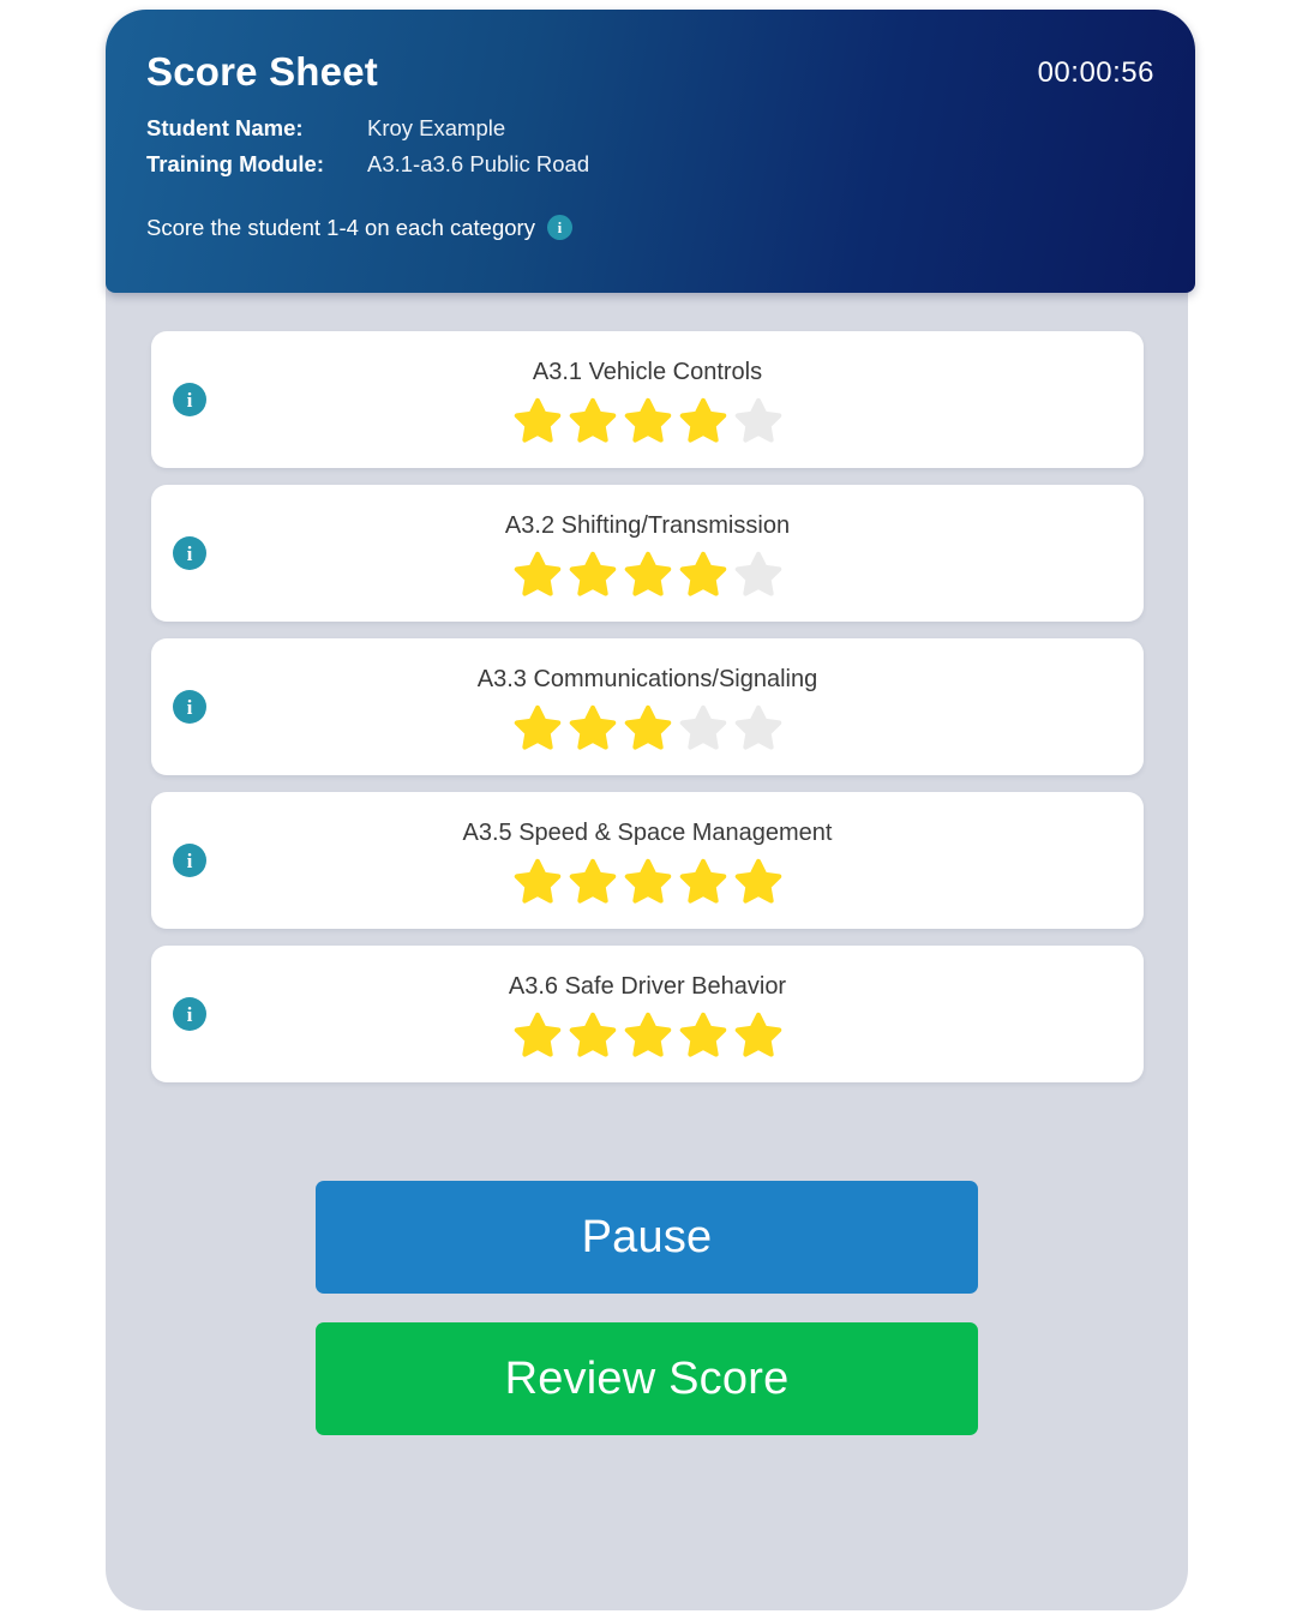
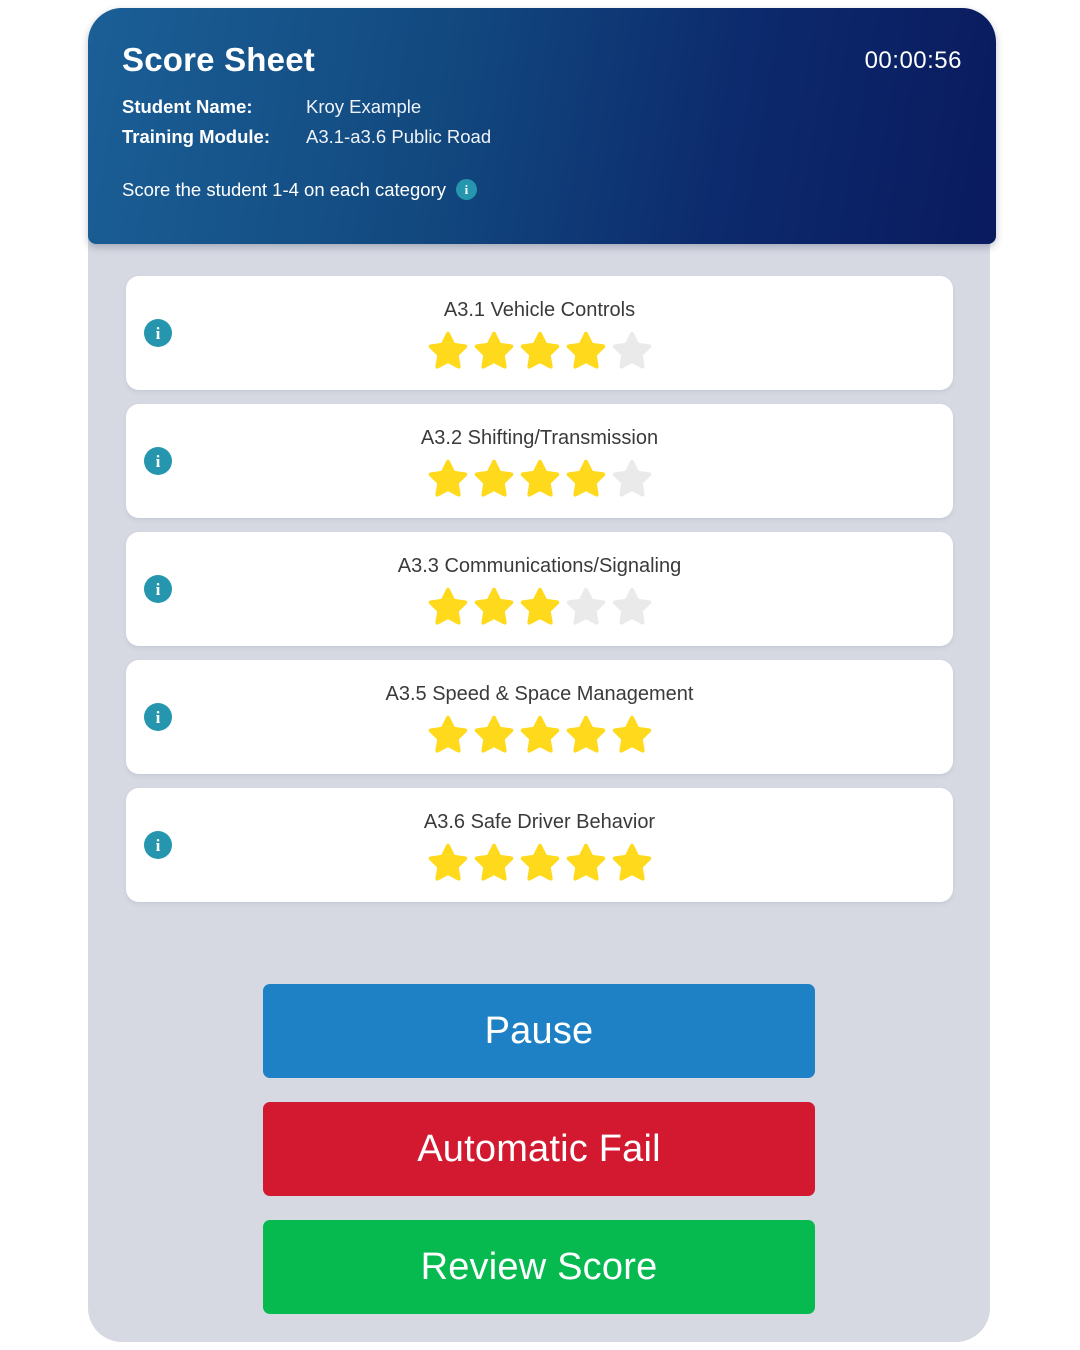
  Score Sheet
  00:00:56
  Student Name:	Kroy Example
  Training Module:	A3.1-a3.6 Public Road
  Score the student 1-4 on each category
  i
  i
  A3.1 Vehicle Controls
  i
  A3.2 Shifting/Transmission
  i
  A3.3 Communications/Signaling
  i
  A3.5 Speed & Space Management
  i
  A3.6 Safe Driver Behavior
  Pause
+ Automatic Fail
  Review Score
